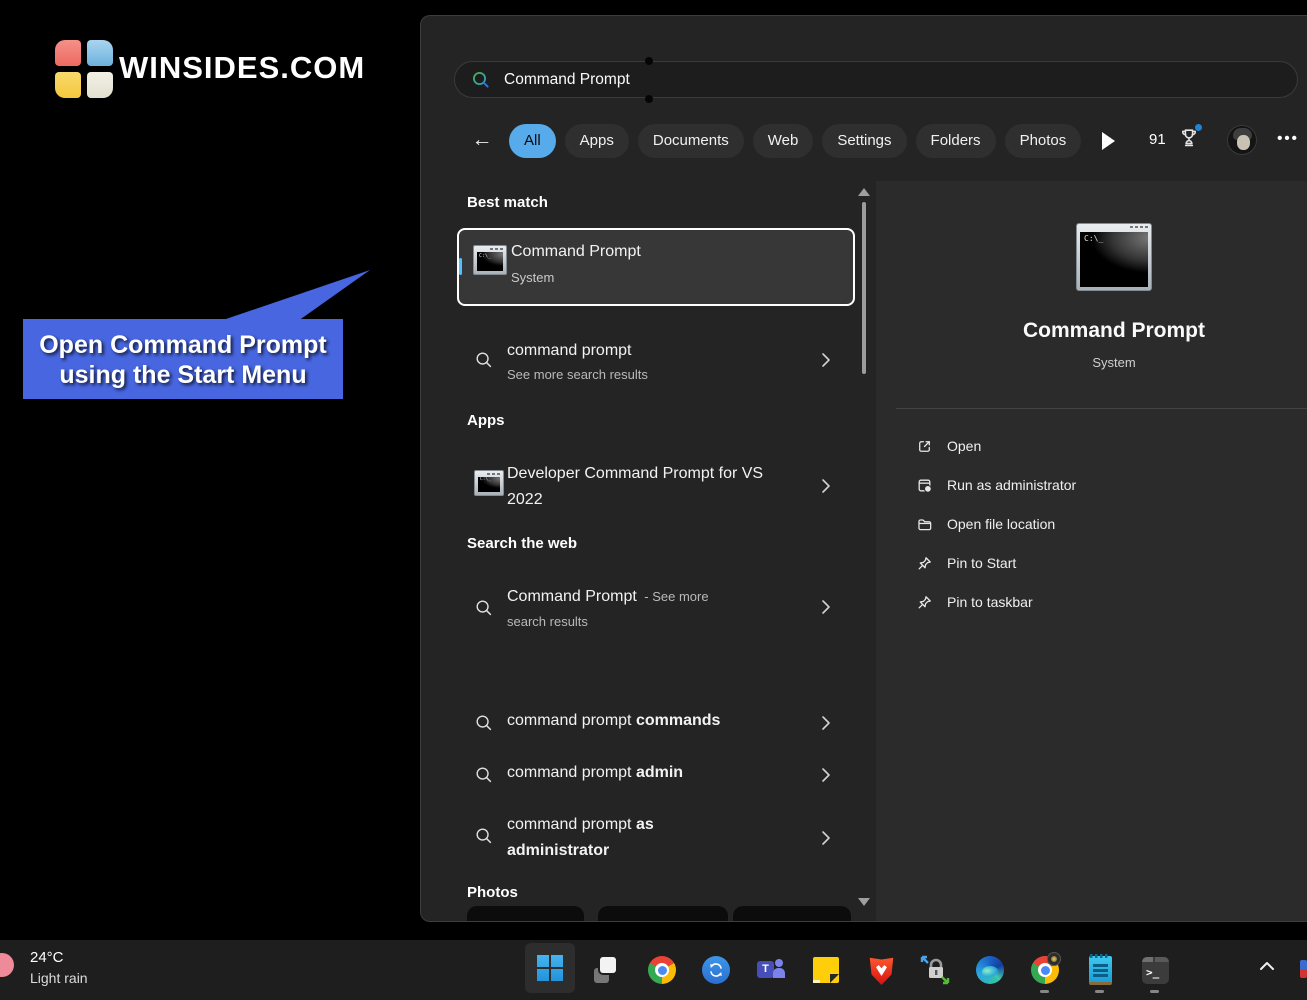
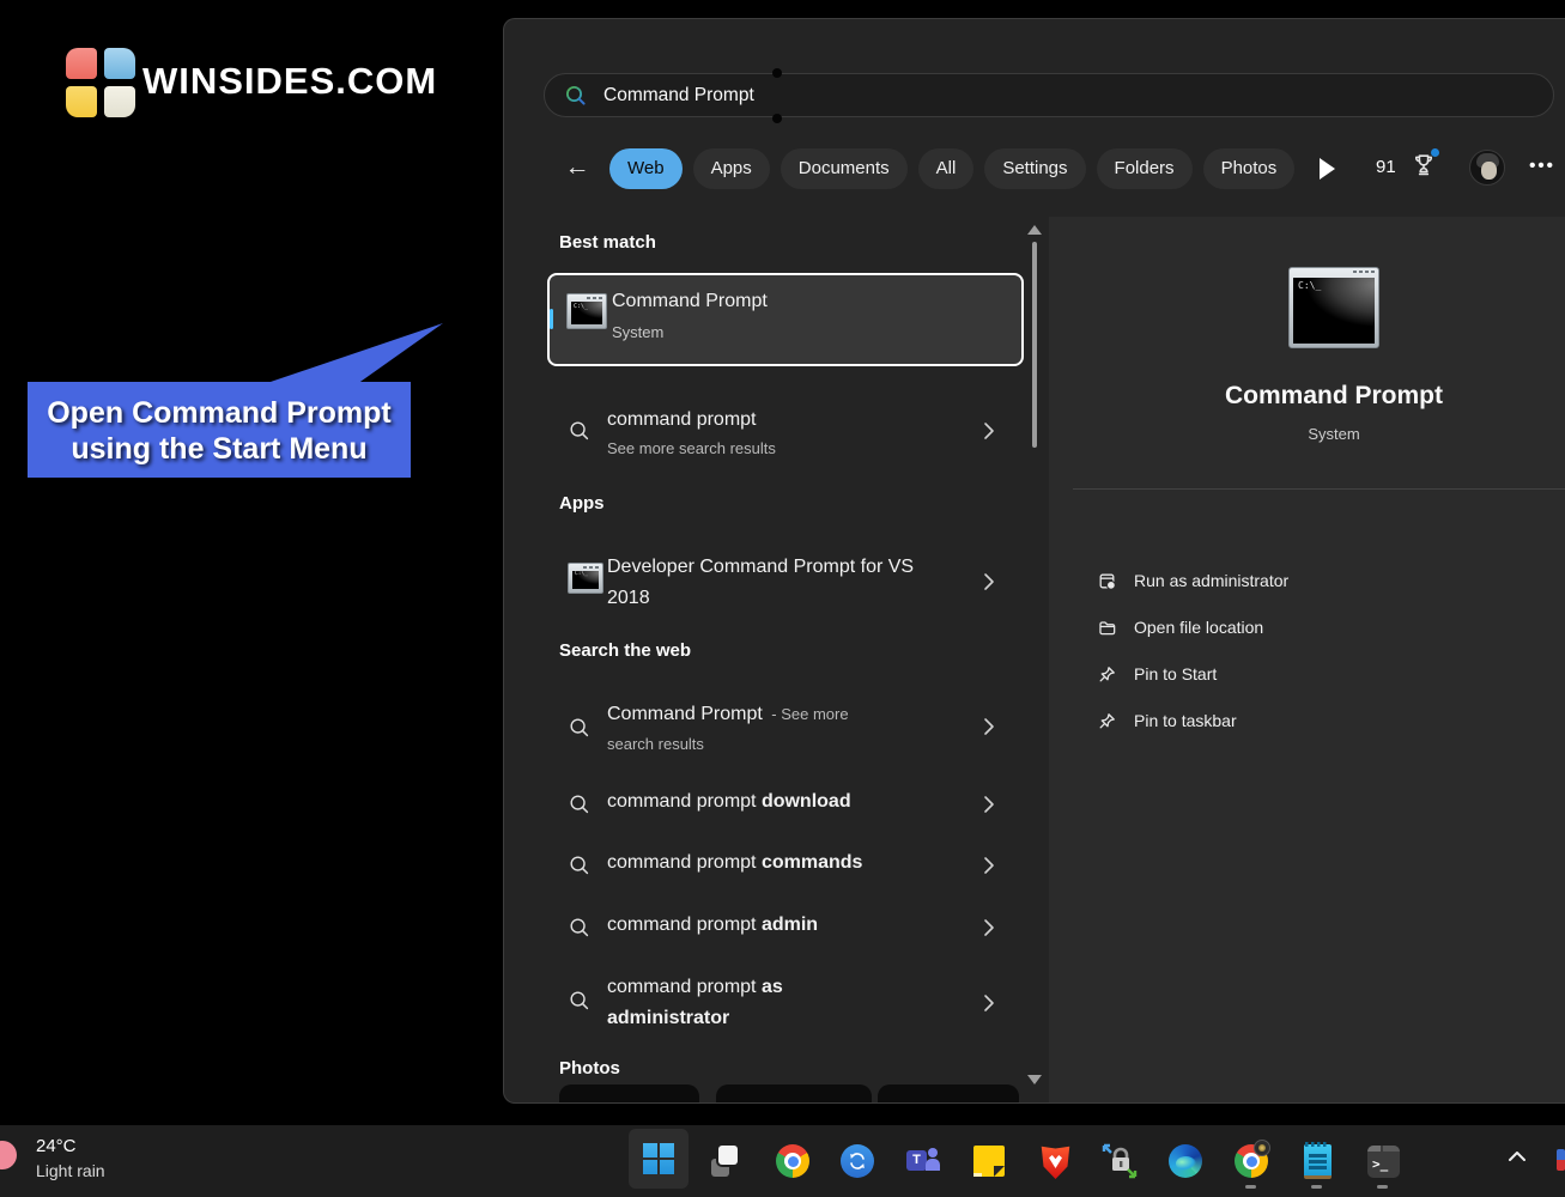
  WINSIDES.COM
  Open Command Prompt
  using the Start Menu
  Command Prompt
  ←
- All
+ Web
  Apps
  Documents
- Web
+ All
  Settings
  Folders
  Photos
  91
  •••
  Best match
  Command Prompt
  System
  command prompt
  See more search results
  Apps
- Developer Command Prompt for VS 2022
+ Developer Command Prompt for VS 2018
  Search the web
  Command Prompt - See more search results
+ command prompt download
  command prompt commands
  command prompt admin
  command prompt as administrator
  Photos
  C:\_
  Command Prompt
  System
- Open
  Run as administrator
  Open file location
  Pin to Start
  Pin to taskbar
  24°C
  Light rain
  T
  >_
